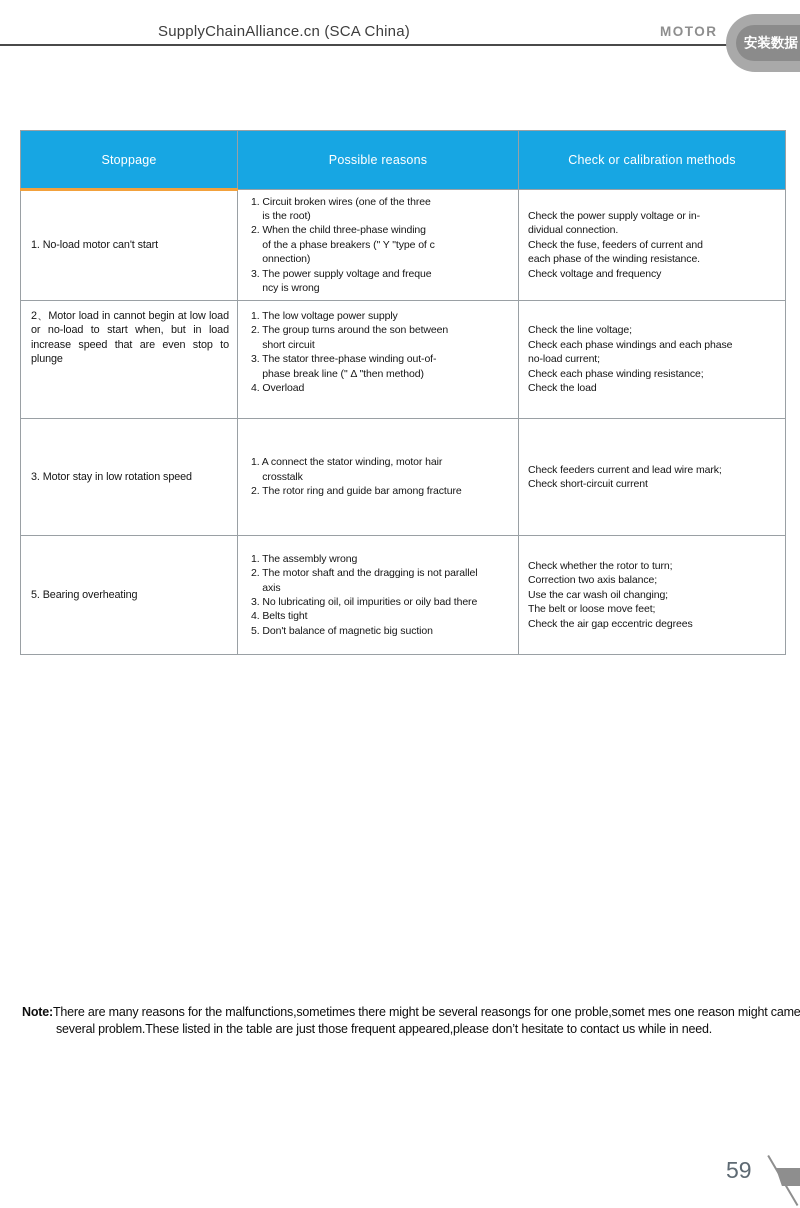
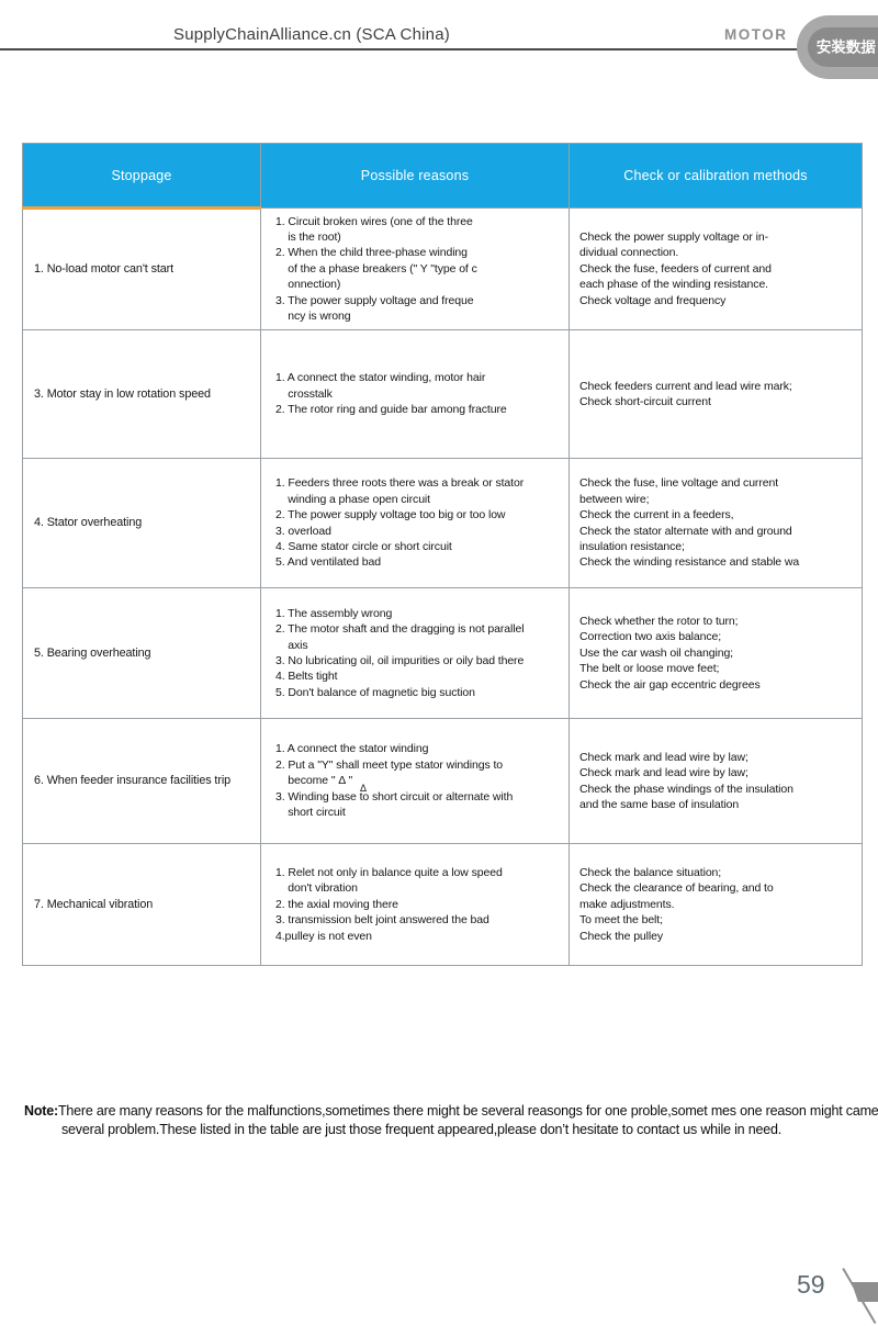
  SupplyChainAlliance.cn (SCA China)
  MOTOR
  安装数据
  Stoppage	Possible reasons	Check or calibration methods
  1. No-load motor can't start	1. Circuit broken wires (one of the three is the root) 2. When the child three-phase winding of the a phase breakers (" Y "type of c onnection) 3. The power supply voltage and freque ncy is wrong	Check the power supply voltage or in- dividual connection. Check the fuse, feeders of current and each phase of the winding resistance. Check voltage and frequency
- 2、Motor load in cannot begin at low load or no-load to start when, but in load increase speed that are even stop to plunge	1. The low voltage power supply 2. The group turns around the son between short circuit 3. The stator three-phase winding out-of- phase break line (" Δ "then method) 4. Overload	Check the line voltage; Check each phase windings and each phase no-load current; Check each phase winding resistance; Check the load
  3. Motor stay in low rotation speed	1. A connect the stator winding, motor hair crosstalk 2. The rotor ring and guide bar among fracture	Check feeders current and lead wire mark; Check short-circuit current
+ 4. Stator overheating	1. Feeders three roots there was a break or stator winding a phase open circuit 2. The power supply voltage too big or too low 3. overload 4. Same stator circle or short circuit 5. And ventilated bad	Check the fuse, line voltage and current between wire; Check the current in a feeders, Check the stator alternate with and ground insulation resistance; Check the winding resistance and stable wa
  5. Bearing overheating	1. The assembly wrong 2. The motor shaft and the dragging is not parallel axis 3. No lubricating oil, oil impurities or oily bad there 4. Belts tight 5. Don't balance of magnetic big suction	Check whether the rotor to turn; Correction two axis balance; Use the car wash oil changing; The belt or loose move feet; Check the air gap eccentric degrees
+ 6. When feeder insurance facilities trip	1. A connect the stator winding 2. Put a "Y" shall meet type stator windings to become " Δ " 3. Winding base to short circuit or alternate with short circuitΔ	Check mark and lead wire by law; Check mark and lead wire by law; Check the phase windings of the insulation and the same base of insulation
+ 7. Mechanical vibration	1. Relet not only in balance quite a low speed don't vibration 2. the axial moving there 3. transmission belt joint answered the bad 4.pulley is not even	Check the balance situation; Check the clearance of bearing, and to make adjustments. To meet the belt; Check the pulley
  Note:There are many reasons for the malfunctions,sometimes there might be several reasongs for one proble,somet mes one reason might came several problem.These listed in the table are just those frequent appeared,please don’t hesitate to contact us while in need.
  59
